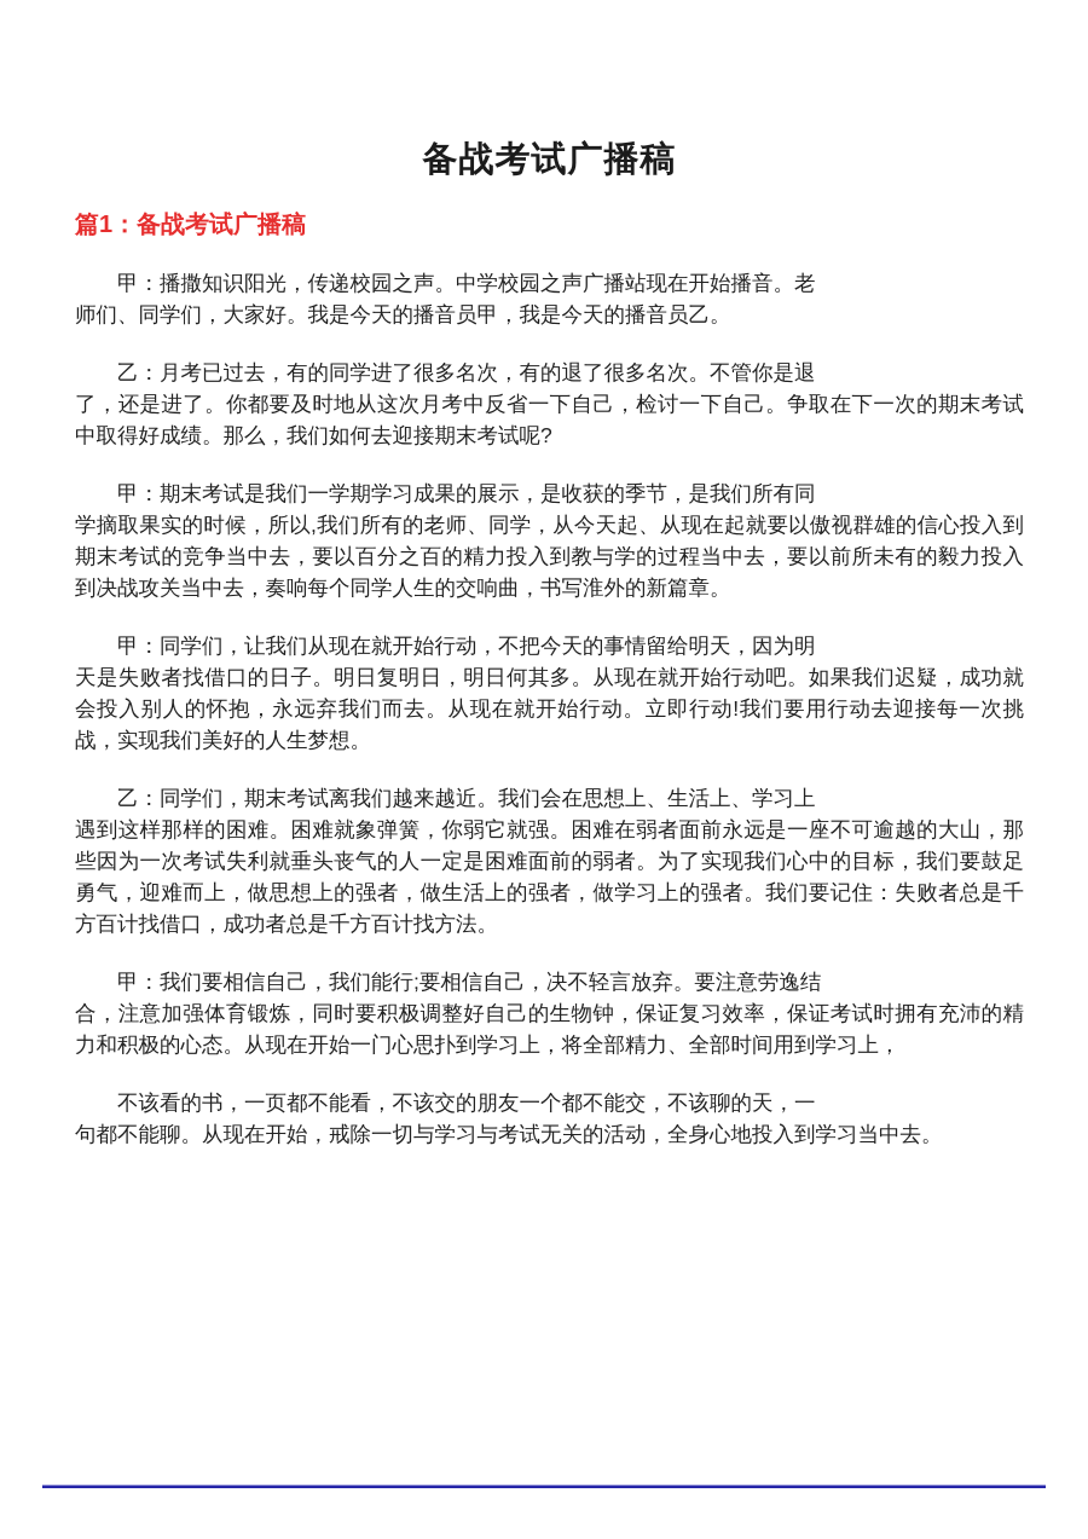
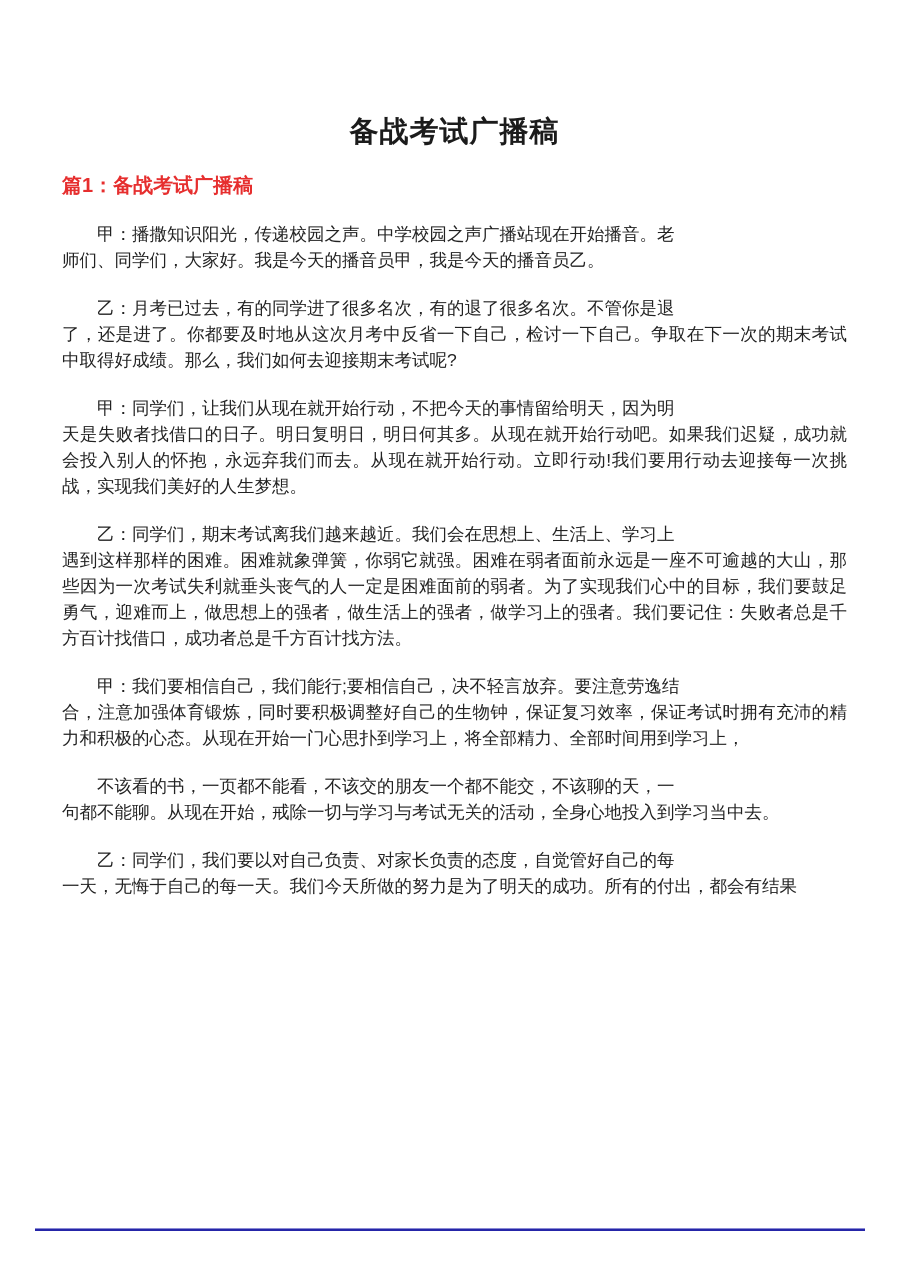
  备战考试广播稿
  篇1：备战考试广播稿
  甲：播撒知识阳光，传递校园之声。中学校园之声广播站现在开始播音。老
  师们、同学们，大家好。我是今天的播音员甲，我是今天的播音员乙。
  乙：月考已过去，有的同学进了很多名次，有的退了很多名次。不管你是退
  了，还是进了。你都要及时地从这次月考中反省一下自己，检讨一下自己。争取在下一次的期末考试中取得好成绩。那么，我们如何去迎接期末考试呢?
- 甲：期末考试是我们一学期学习成果的展示，是收获的季节，是我们所有同
- 学摘取果实的时候，所以,我们所有的老师、同学，从今天起、从现在起就要以傲视群雄的信心投入到期末考试的竞争当中去，要以百分之百的精力投入到教与学的过程当中去，要以前所未有的毅力投入到决战攻关当中去，奏响每个同学人生的交响曲，书写淮外的新篇章。
  甲：同学们，让我们从现在就开始行动，不把今天的事情留给明天，因为明
  天是失败者找借口的日子。明日复明日，明日何其多。从现在就开始行动吧。如果我们迟疑，成功就会投入别人的怀抱，永远弃我们而去。从现在就开始行动。立即行动!我们要用行动去迎接每一次挑战，实现我们美好的人生梦想。
  乙：同学们，期末考试离我们越来越近。我们会在思想上、生活上、学习上
  遇到这样那样的困难。困难就象弹簧，你弱它就强。困难在弱者面前永远是一座不可逾越的大山，那些因为一次考试失利就垂头丧气的人一定是困难面前的弱者。为了实现我们心中的目标，我们要鼓足勇气，迎难而上，做思想上的强者，做生活上的强者，做学习上的强者。我们要记住：失败者总是千方百计找借口，成功者总是千方百计找方法。
  甲：我们要相信自己，我们能行;要相信自己，决不轻言放弃。要注意劳逸结
  合，注意加强体育锻炼，同时要积极调整好自己的生物钟，保证复习效率，保证考试时拥有充沛的精力和积极的心态。从现在开始一门心思扑到学习上，将全部精力、全部时间用到学习上，
  不该看的书，一页都不能看，不该交的朋友一个都不能交，不该聊的天，一
  句都不能聊。从现在开始，戒除一切与学习与考试无关的活动，全身心地投入到学习当中去。
+ 乙：同学们，我们要以对自己负责、对家长负责的态度，自觉管好自己的每
+ 一天，无悔于自己的每一天。我们今天所做的努力是为了明天的成功。所有的付出，都会有结果
